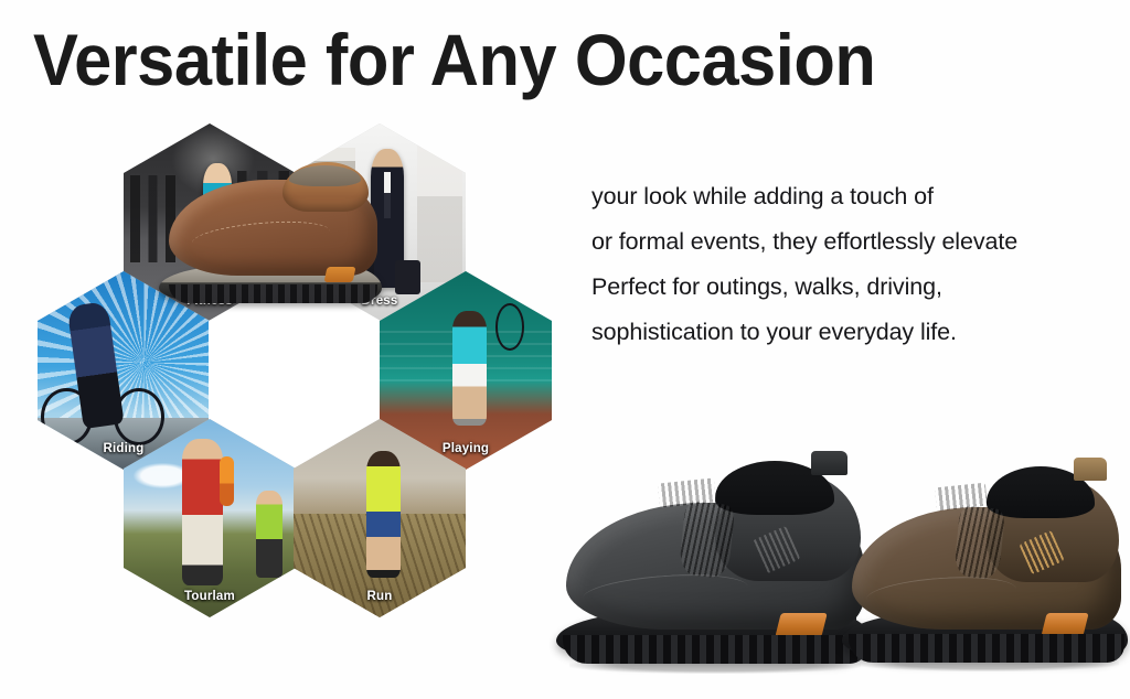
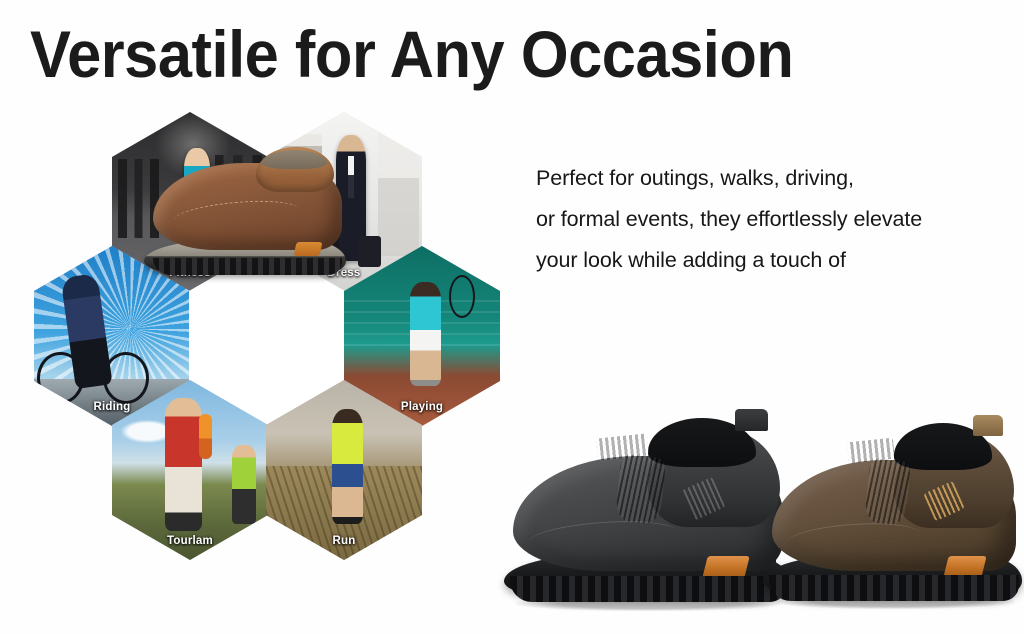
  Versatile for Any Occasion
  ress
  Riding
  Playing
  Tourlam
  Run
- your look while adding a touch of
+ Perfect for outings, walks, driving,
  or formal events, they effortlessly elevate
- Perfect for outings, walks, driving,
+ your look while adding a touch of
- sophistication to your everyday life.
